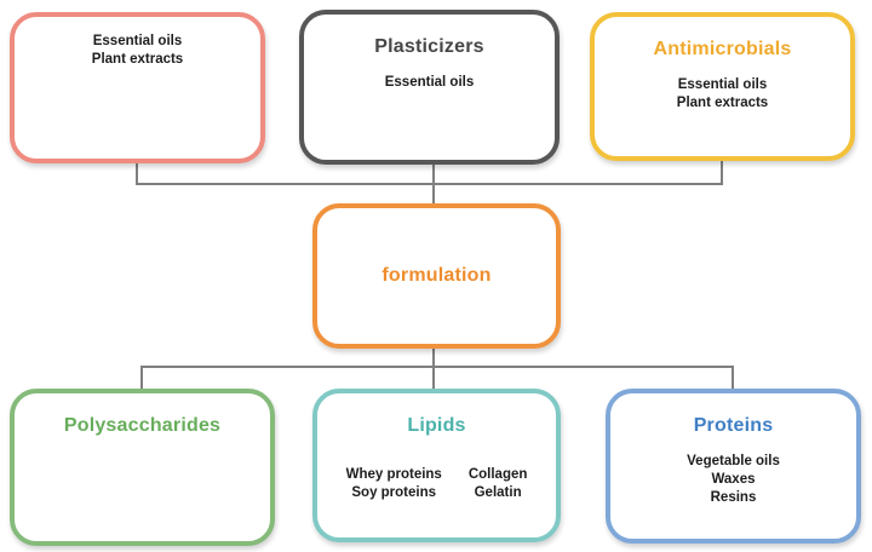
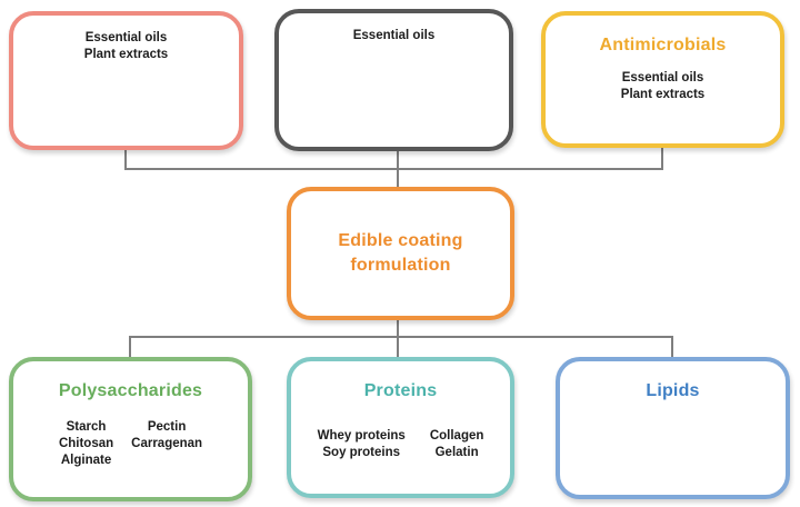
  Essential oils
  Plant extracts
- Plasticizers
  Essential oils
  Antimicrobials
  Essential oils
  Plant extracts
+ Edible coating
  formulation
  Polysaccharides
+ Starch
+ Chitosan
+ Alginate
+ Pectin
+ Carragenan
- Lipids
+ Proteins
  Whey proteins
  Soy proteins
  Collagen
  Gelatin
- Proteins
+ Lipids
- Vegetable oils
- Waxes
- Resins
